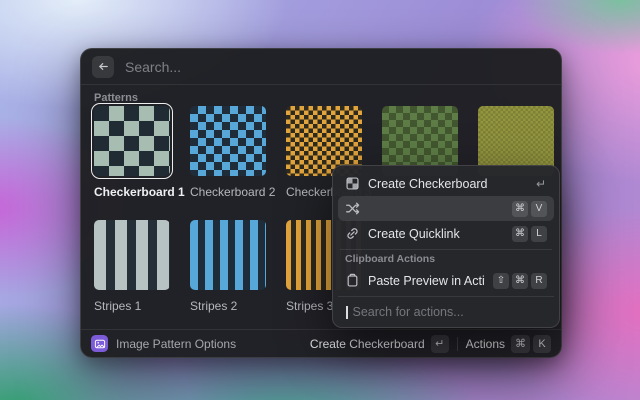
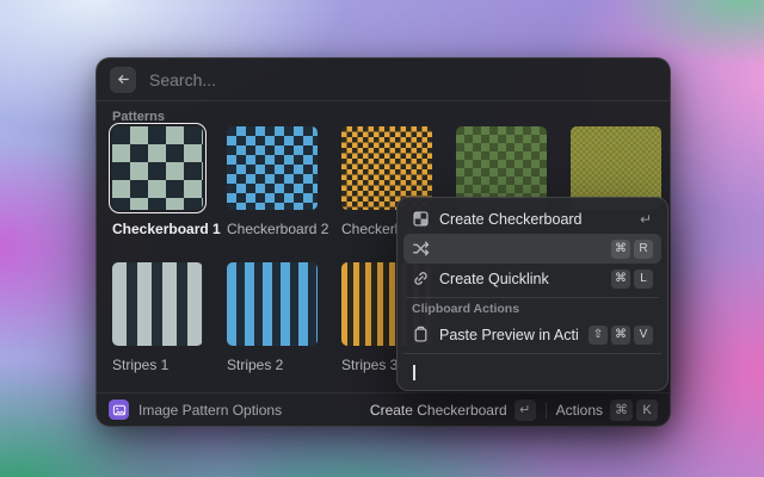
  Search...
  Patterns
  Checkerboard 1
  Checkerboard 2
  Stripes 1
  Stripes 2
  Stripes 3
  Image Pattern Options
  Create Checkerboard
  ↵
  Actions
  ⌘
  K
  Create Checkerboard
  ↵
  ⌘
- V
+ R
  Create Quicklink
  ⌘
  L
  Clipboard Actions
  Paste Preview in Acti
  ⇧
  ⌘
- R
+ V
- Search for actions...
